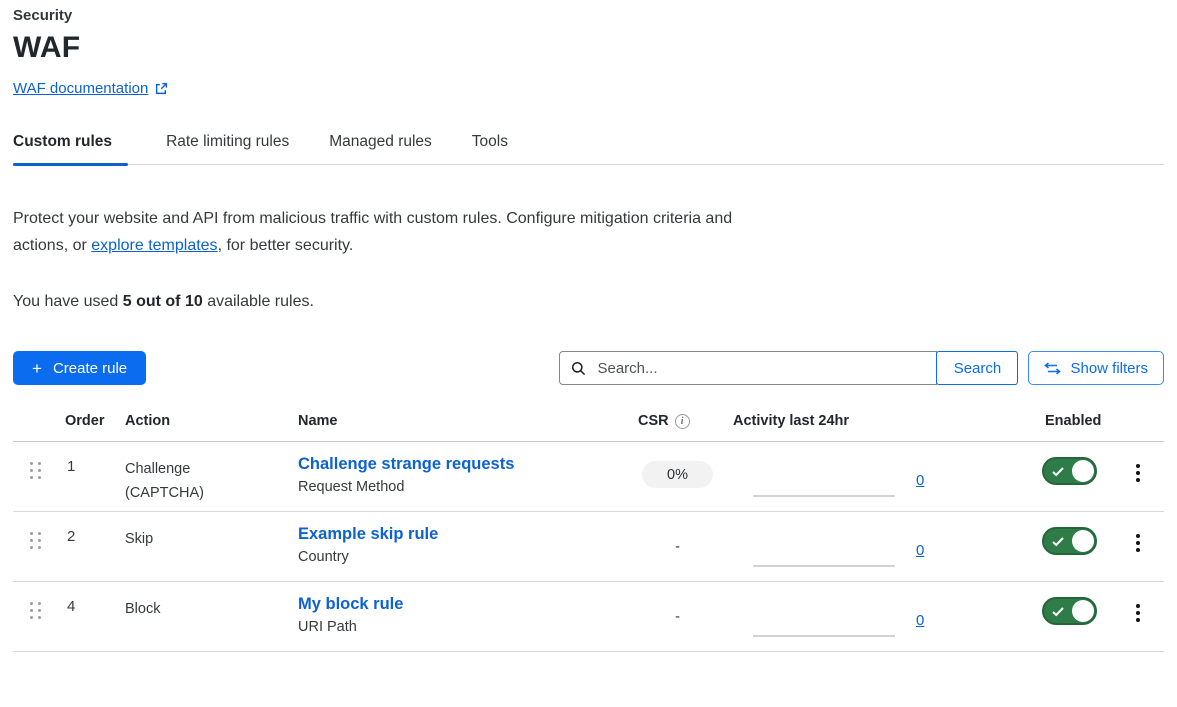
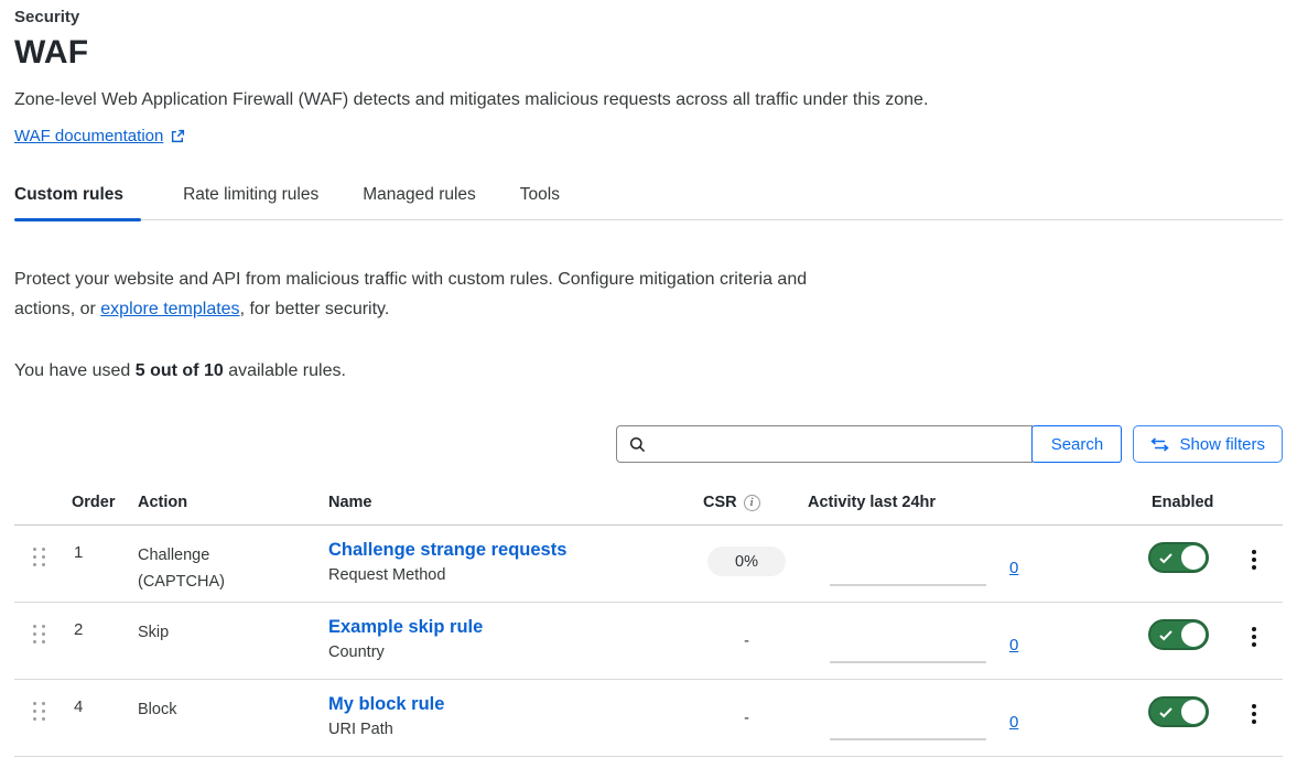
  Security
  WAF
+ Zone-level Web Application Firewall (WAF) detects and mitigates malicious requests across all traffic under this zone.
  WAF documentation
  Custom rules
  Rate limiting rules
  Managed rules
  Tools
  Protect your website and API from malicious traffic with custom rules. Configure mitigation criteria and actions, or explore templates, for better security.
  You have used 5 out of 10 available rules.
- +
- Create rule
- Search...
  Search
  Show filters
  Order
  Action
  Name
  CSR
  i
  Activity last 24hr
  Enabled
  1
  Challenge
  (CAPTCHA)
  Challenge strange requests
  Request Method
  0%
  0
  2
  Skip
  Example skip rule
  Country
  -
  0
  4
  Block
  My block rule
  URI Path
  -
  0
